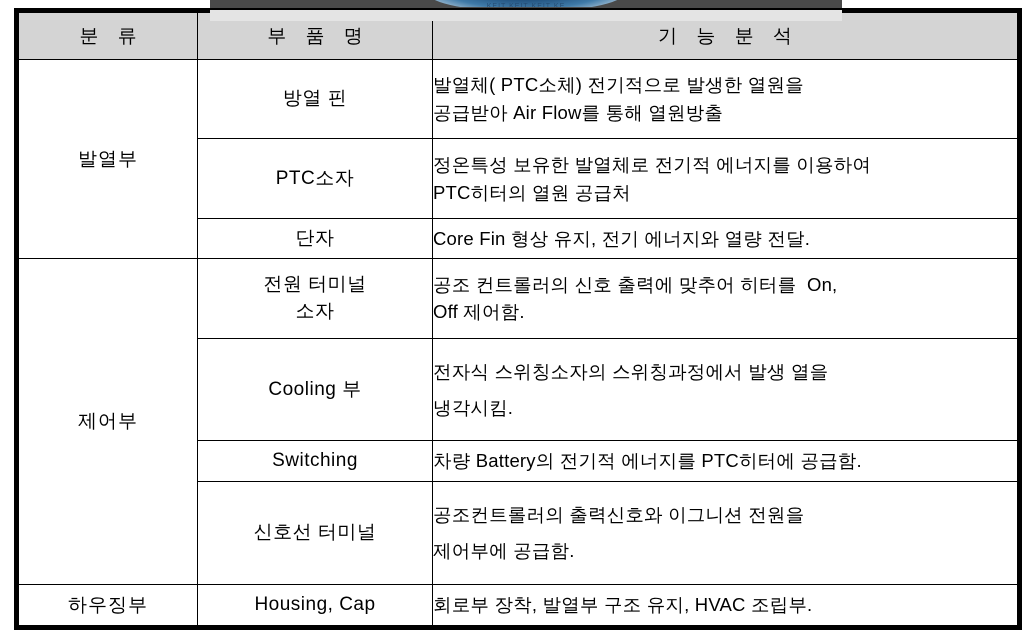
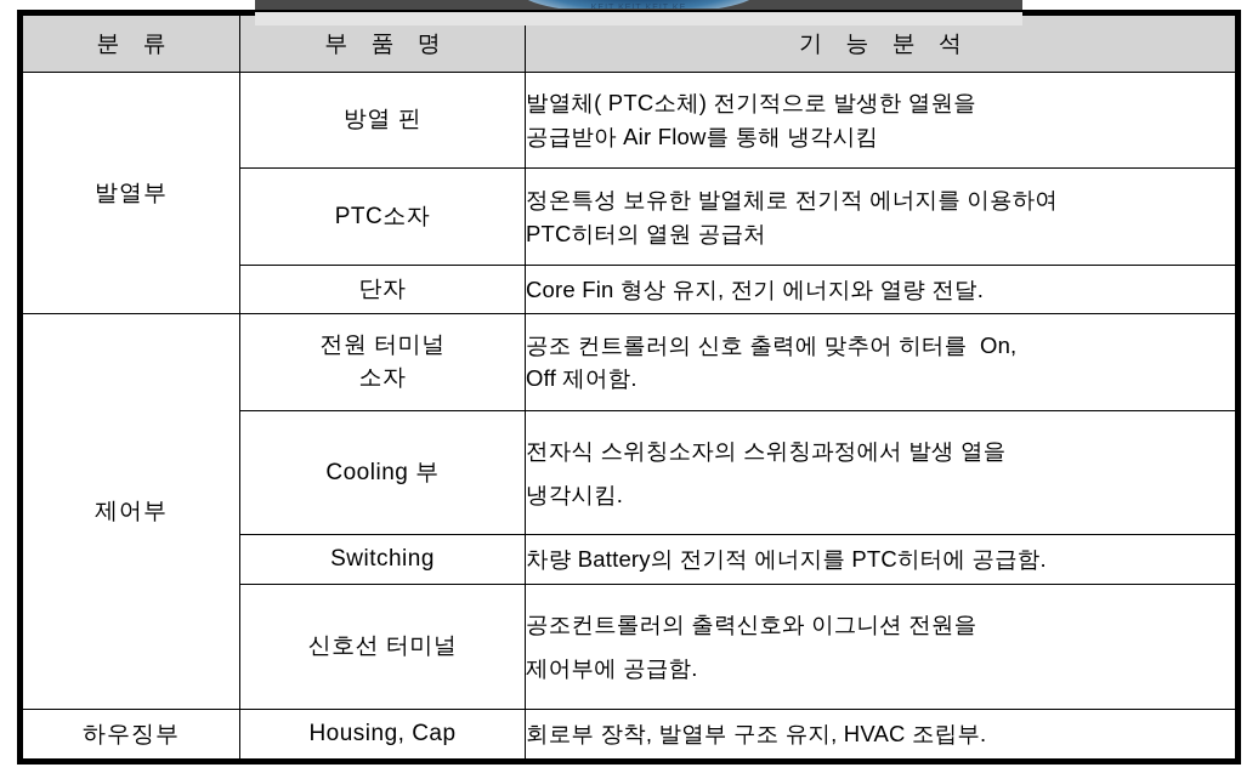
  분 류	부 품 명	기 능 분 석
- 발열부	방열 핀	발열체( PTC소체) 전기적으로 발생한 열원을공급받아 Air Flow를 통해 열원방출
+ 발열부	방열 핀	발열체( PTC소체) 전기적으로 발생한 열원을공급받아 Air Flow를 통해 냉각시킴
  PTC소자	정온특성 보유한 발열체로 전기적 에너지를 이용하여PTC히터의 열원 공급처
  단자	Core Fin 형상 유지, 전기 에너지와 열량 전달.
  제어부	전원 터미널소자	공조 컨트롤러의 신호 출력에 맞추어 히터를 On,Off 제어함.
  Cooling 부	전자식 스위칭소자의 스위칭과정에서 발생 열을냉각시킴.
  Switching	차량 Battery의 전기적 에너지를 PTC히터에 공급함.
  신호선 터미널	공조컨트롤러의 출력신호와 이그니션 전원을제어부에 공급함.
  하우징부	Housing, Cap	회로부 장착, 발열부 구조 유지, HVAC 조립부.
